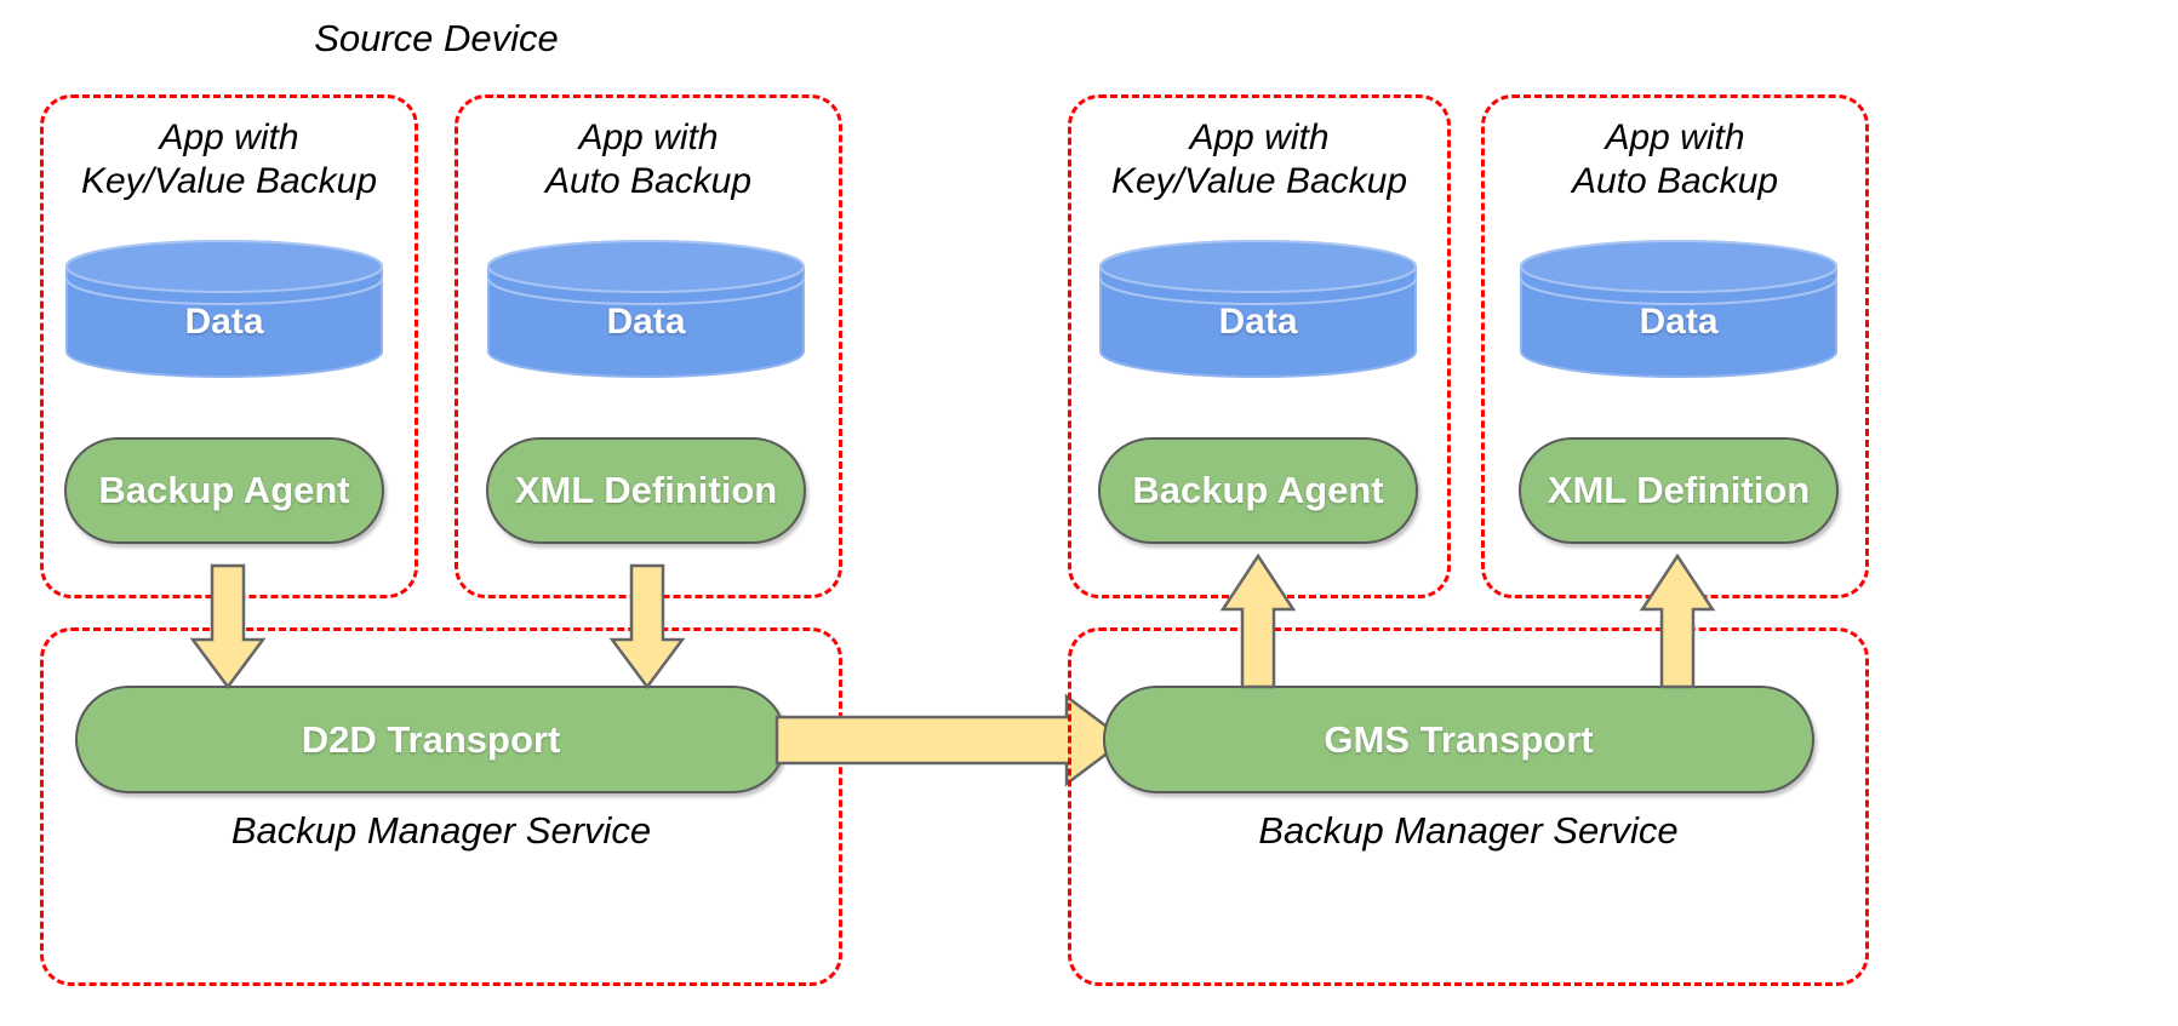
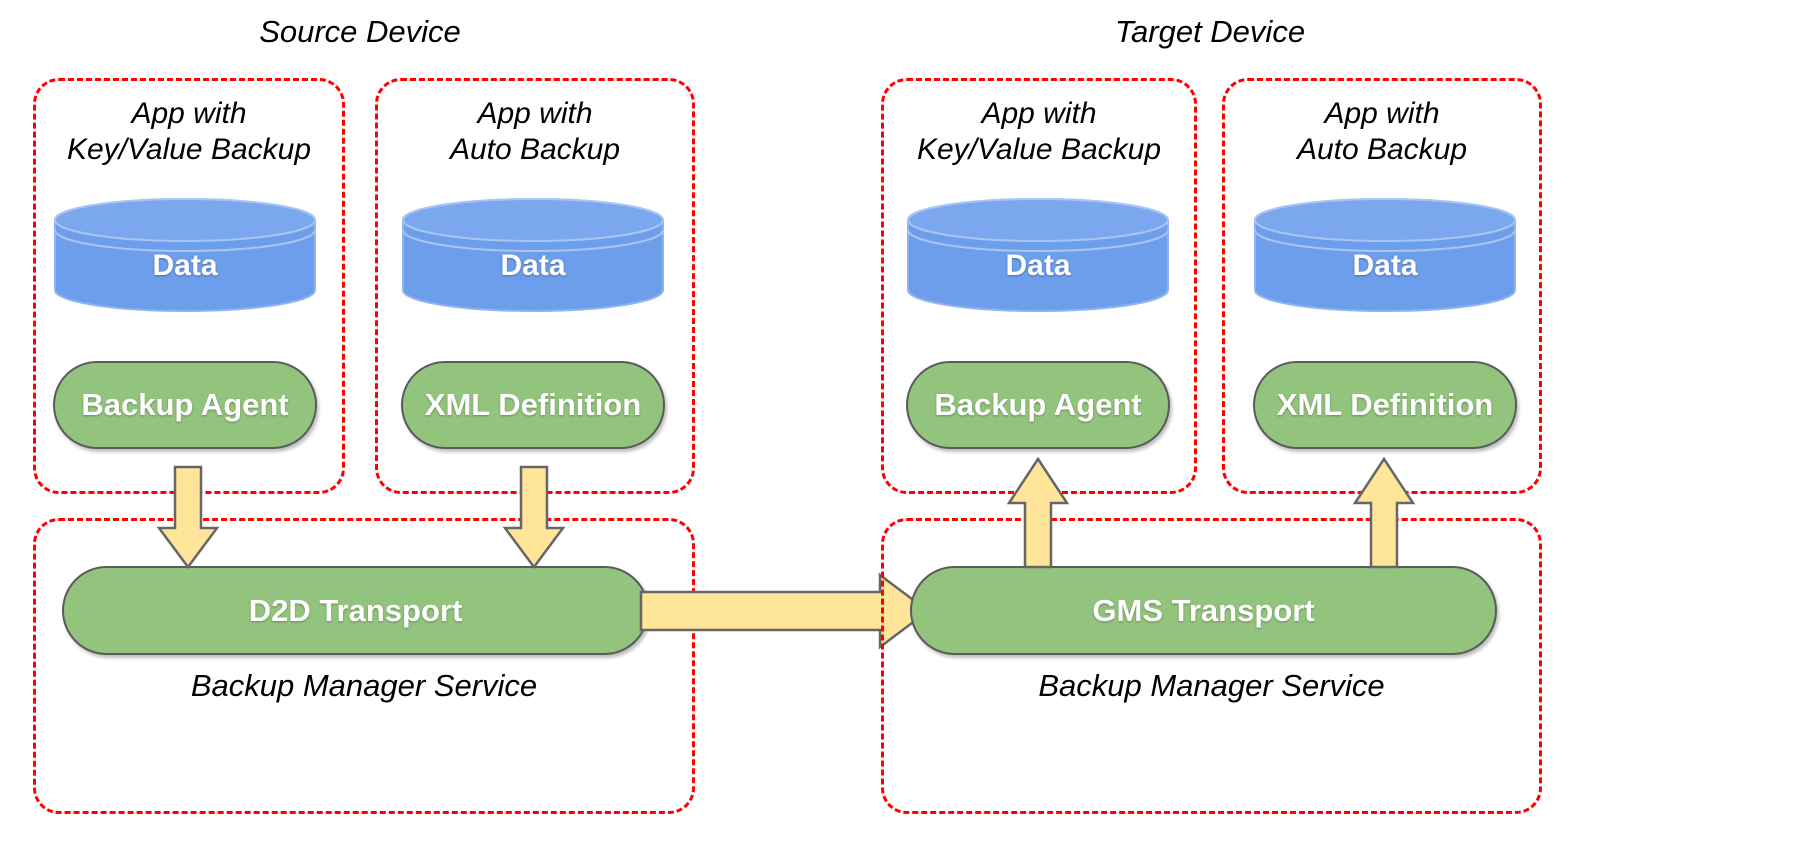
  Source Device
  App with
  Key/Value Backup
  Data
  Backup Agent
  App with
  Auto Backup
  Data
  XML Definition
  D2D Transport
  Backup Manager Service
+ Target Device
  App with
  Key/Value Backup
  Data
  Backup Agent
  App with
  Auto Backup
  Data
  XML Definition
  GMS Transport
  Backup Manager Service
